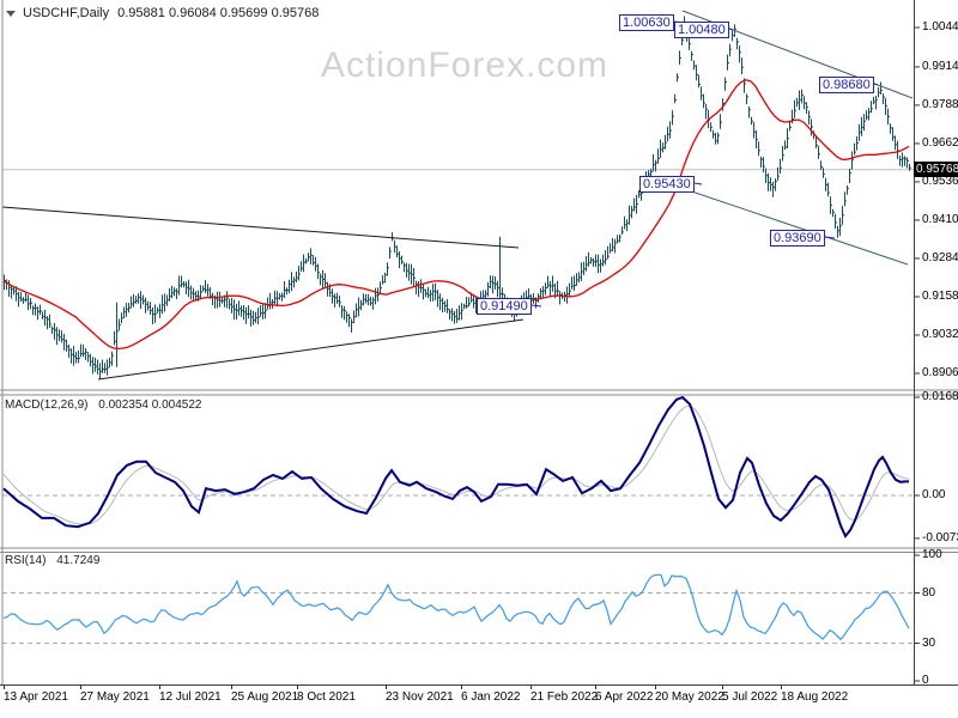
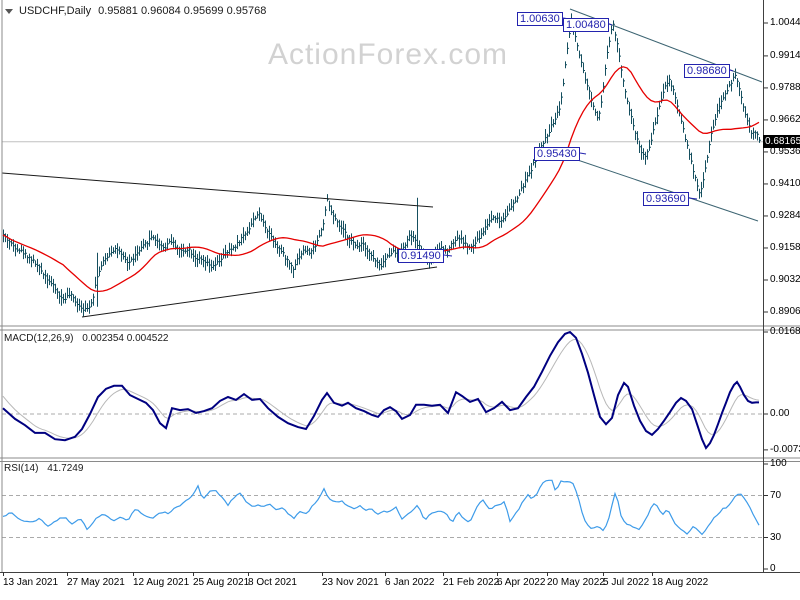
  ActionForex.com
  USDCHF,Daily
  0.95881 0.96084 0.95699 0.95768
  MACD(12,26,9) 0.002354 0.004522
  RSI(14) 41.7249
- 0.95768
+ 0.68165
  1.0044
  0.9914
  0.9788
  0.9662
  0.9536
  0.9410
  0.9284
  0.9158
  0.9032
  0.8906
  0.0168
  0.00
  100
- 80
+ 70
  30
  0
- 13 Apr 2021
+ 13 Jan 2021
  27 May 2021
- 12 Jul 2021
+ 12 Aug 2021
  25 Aug 2021
  8 Oct 2021
  23 Nov 2021
  6 Jan 2022
  21 Feb 2022
  6 Apr 2022
  20 May 2022
  5 Jul 2022
  18 Aug 2022
  1.00630
  1.00480
  0.98680
  0.95430
  0.93690
  0.91490
